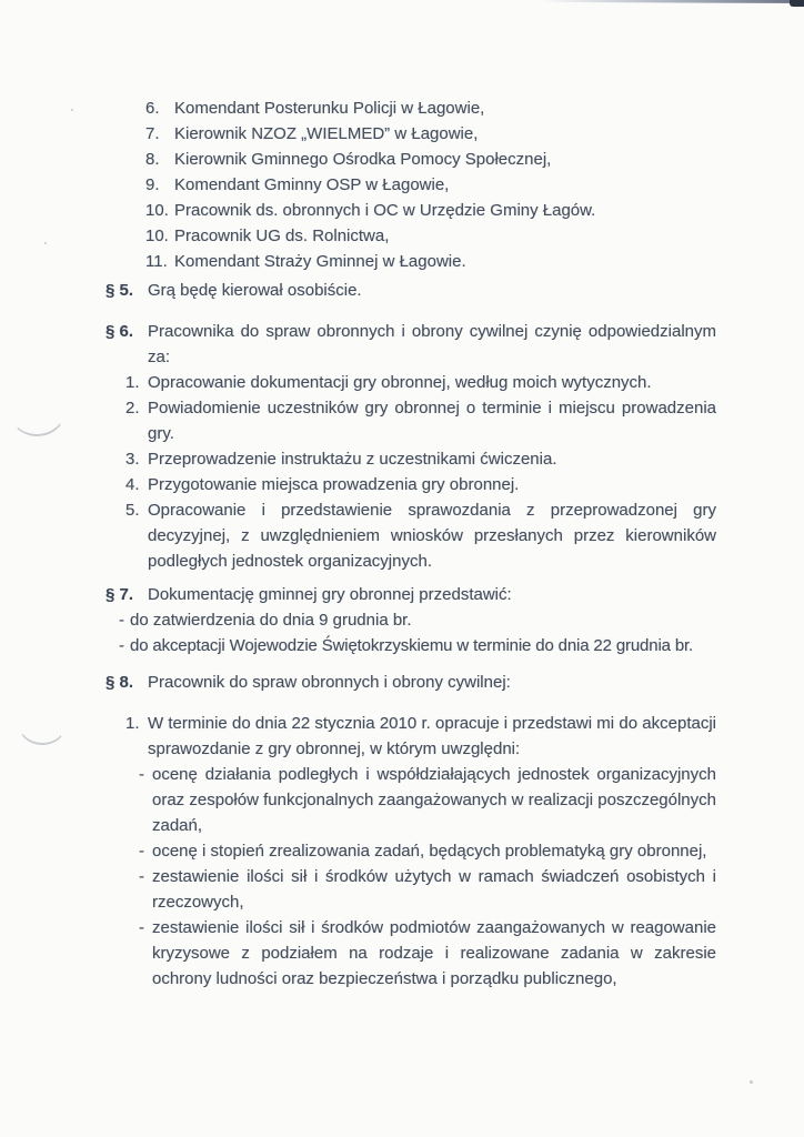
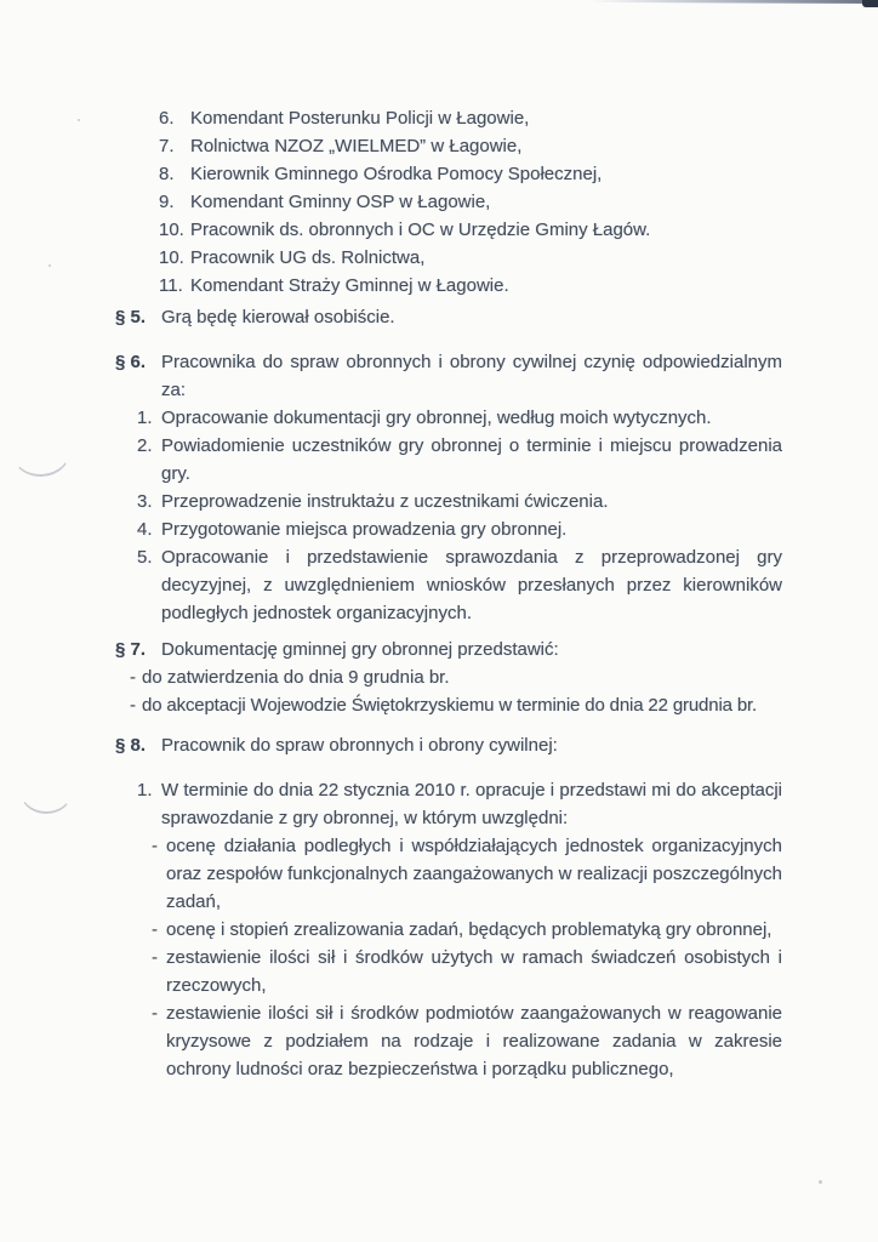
  6.
  Komendant Posterunku Policji w Łagowie,
  7.
- Kierownik NZOZ „WIELMED” w Łagowie,
+ Rolnictwa NZOZ „WIELMED” w Łagowie,
  8.
  Kierownik Gminnego Ośrodka Pomocy Społecznej,
  9.
  Komendant Gminny OSP w Łagowie,
  10.
  Pracownik ds. obronnych i OC w Urzędzie Gminy Łagów.
  10.
  Pracownik UG ds. Rolnictwa,
  11.
  Komendant Straży Gminnej w Łagowie.
  § 5.
  Grą będę kierował osobiście.
  § 6.
  Pracownika do spraw obronnych i obrony cywilnej czynię odpowiedzialnym za:
  1.
  Opracowanie dokumentacji gry obronnej, według moich wytycznych.
  2.
  Powiadomienie uczestników gry obronnej o terminie i miejscu prowadzenia gry.
  3.
  Przeprowadzenie instruktażu z uczestnikami ćwiczenia.
  4.
  Przygotowanie miejsca prowadzenia gry obronnej.
  5.
  Opracowanie i przedstawienie sprawozdania z przeprowadzonej gry decyzyjnej, z uwzględnieniem wniosków przesłanych przez kierowników podległych jednostek organizacyjnych.
  § 7.
  Dokumentację gminnej gry obronnej przedstawić:
  -
  do zatwierdzenia do dnia 9 grudnia br.
  -
  do akceptacji Wojewodzie Świętokrzyskiemu w terminie do dnia 22 grudnia br.
  § 8.
  Pracownik do spraw obronnych i obrony cywilnej:
  1.
  W terminie do dnia 22 stycznia 2010 r. opracuje i przedstawi mi do akceptacji sprawozdanie z gry obronnej, w którym uwzględni:
  -
  ocenę działania podległych i współdziałających jednostek organizacyjnych oraz zespołów funkcjonalnych zaangażowanych w realizacji poszczególnych zadań,
  -
  ocenę i stopień zrealizowania zadań, będących problematyką gry obronnej,
  -
  zestawienie ilości sił i środków użytych w ramach świadczeń osobistych i rzeczowych,
  -
  zestawienie ilości sił i środków podmiotów zaangażowanych w reagowanie kryzysowe z podziałem na rodzaje i realizowane zadania w zakresie ochrony ludności oraz bezpieczeństwa i porządku publicznego,
